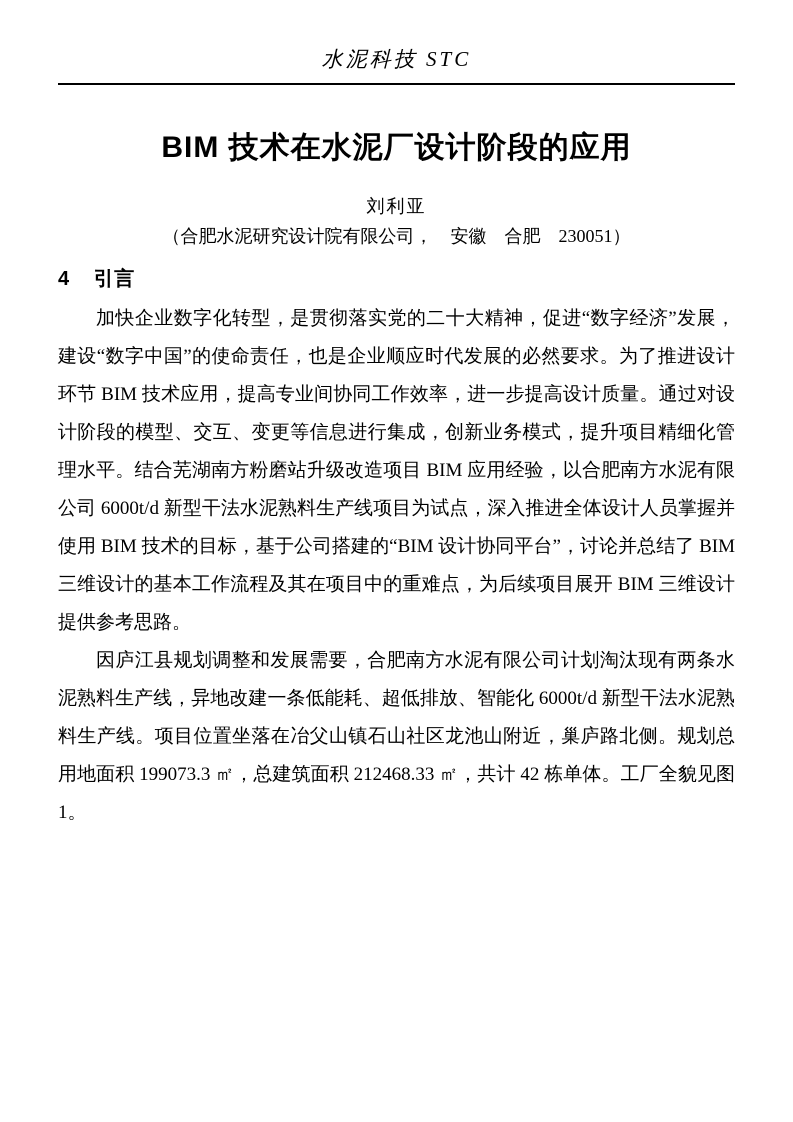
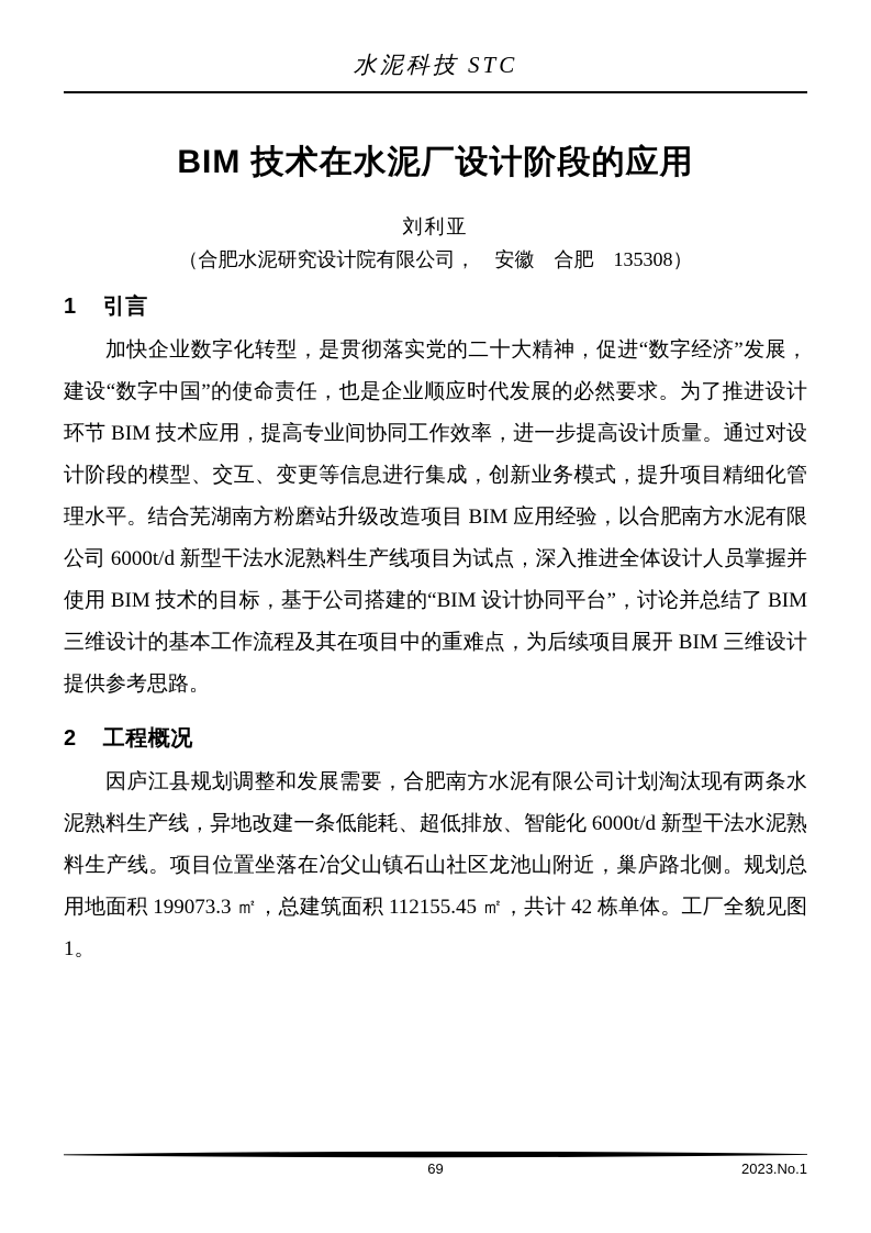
  水泥科技 STC
  BIM 技术在水泥厂设计阶段的应用
  刘利亚
- （合肥水泥研究设计院有限公司， 安徽 合肥 230051）
+ （合肥水泥研究设计院有限公司， 安徽 合肥 135308）
- 4 引言
+ 1 引言
  加快企业数字化转型，是贯彻落实党的二十大精神，促进“数字经济”发展，建设“数字中国”的使命责任，也是企业顺应时代发展的必然要求。为了推进设计环节 BIM 技术应用，提高专业间协同工作效率，进一步提高设计质量。通过对设计阶段的模型、交互、变更等信息进行集成，创新业务模式，提升项目精细化管理水平。结合芜湖南方粉磨站升级改造项目 BIM 应用经验，以合肥南方水泥有限公司 6000t/d 新型干法水泥熟料生产线项目为试点，深入推进全体设计人员掌握并使用 BIM 技术的目标，基于公司搭建的“BIM 设计协同平台”，讨论并总结了 BIM 三维设计的基本工作流程及其在项目中的重难点，为后续项目展开 BIM 三维设计提供参考思路。
+ 2 工程概况
- 因庐江县规划调整和发展需要，合肥南方水泥有限公司计划淘汰现有两条水泥熟料生产线，异地改建一条低能耗、超低排放、智能化 6000t/d 新型干法水泥熟料生产线。项目位置坐落在冶父山镇石山社区龙池山附近，巢庐路北侧。规划总用地面积 199073.3 ㎡，总建筑面积 212468.33 ㎡，共计 42 栋单体。工厂全貌见图 1。
+ 因庐江县规划调整和发展需要，合肥南方水泥有限公司计划淘汰现有两条水泥熟料生产线，异地改建一条低能耗、超低排放、智能化 6000t/d 新型干法水泥熟料生产线。项目位置坐落在冶父山镇石山社区龙池山附近，巢庐路北侧。规划总用地面积 199073.3 ㎡，总建筑面积 112155.45 ㎡，共计 42 栋单体。工厂全貌见图 1。
+ 69
+ 2023.No.1
